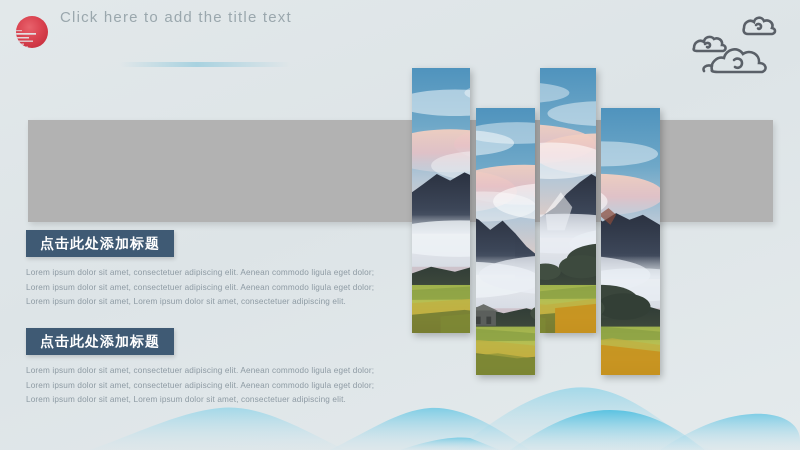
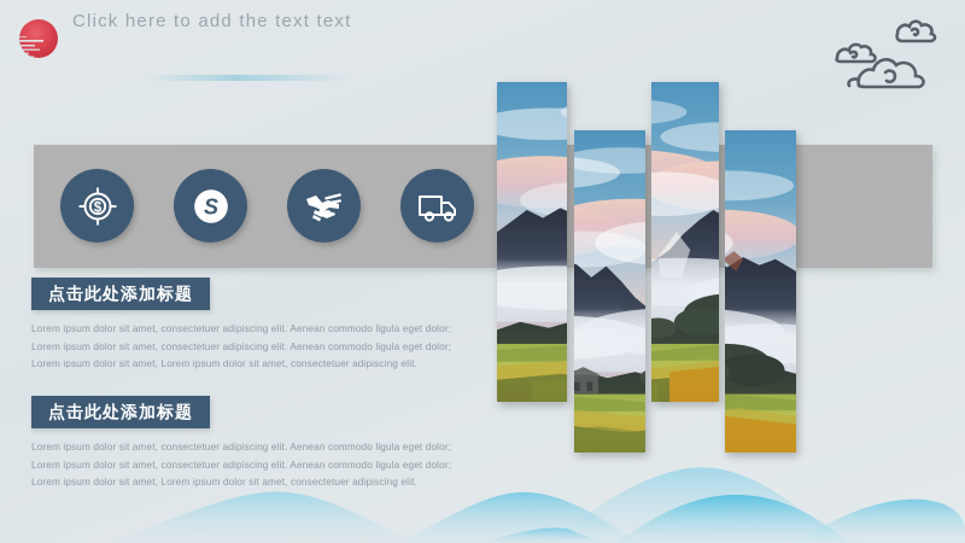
- Click here to add the title text
+ Click here to add the text text
+ $
+ S
  点击此处添加标题
  Lorem ipsum dolor sit amet, consectetuer adipiscing elit. Aenean commodo ligula eget dolor; Lorem ipsum dolor sit amet, consectetuer adipiscing elit. Aenean commodo ligula eget dolor; Lorem ipsum dolor sit amet, Lorem ipsum dolor sit amet, consectetuer adipiscing elit.
  点击此处添加标题
  Lorem ipsum dolor sit amet, consectetuer adipiscing elit. Aenean commodo ligula eget dolor; Lorem ipsum dolor sit amet, consectetuer adipiscing elit. Aenean commodo ligula eget dolor; Lorem ipsum dolor sit amet, Lorem ipsum dolor sit amet, consectetuer adipiscing elit.
